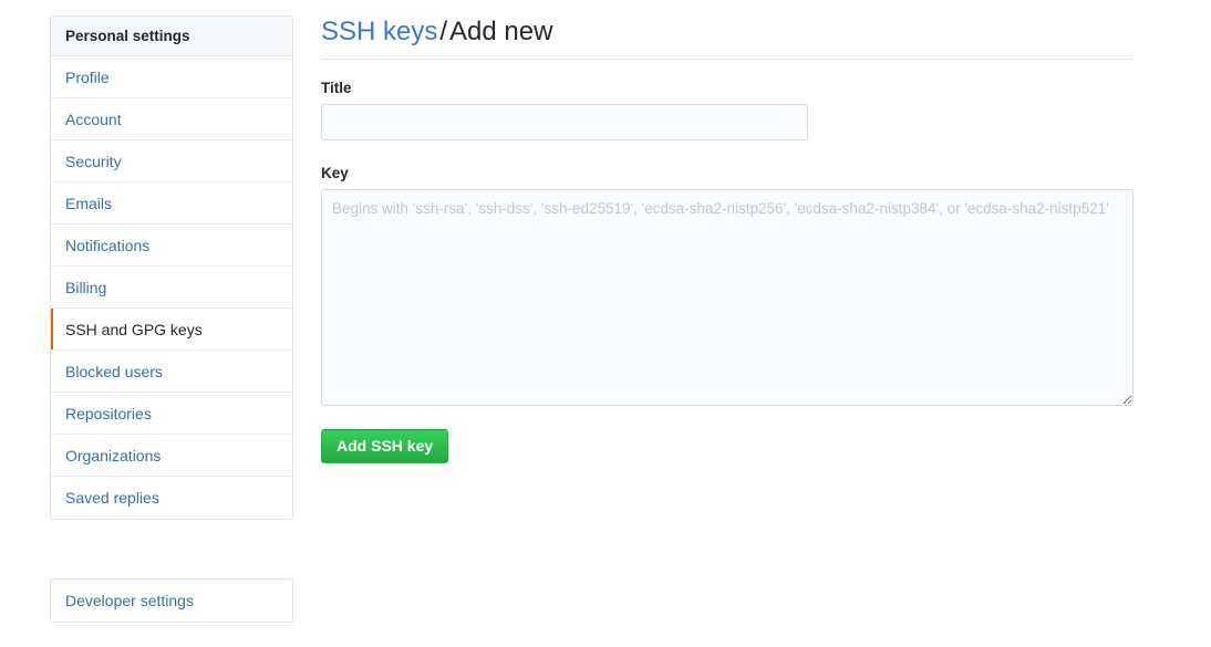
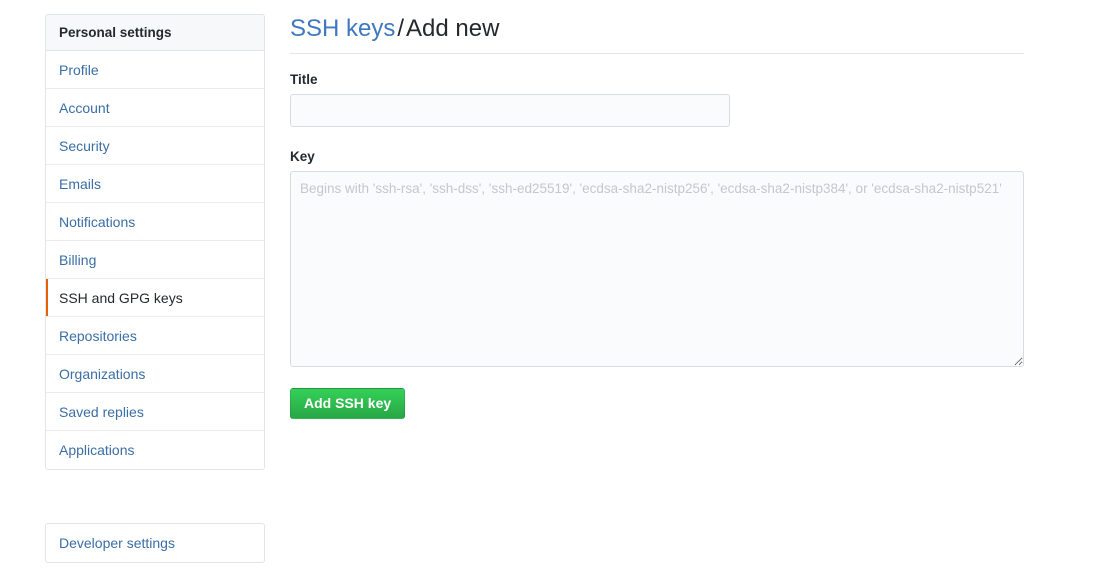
  Personal settings
  Profile
  Account
  Security
  Emails
  Notifications
  Billing
  SSH and GPG keys
- Blocked users
  Repositories
  Organizations
  Saved replies
+ Applications
  Developer settings
  SSH keys/Add new
  Title
  Key
  Begins with 'ssh-rsa', 'ssh-dss', 'ssh-ed25519', 'ecdsa-sha2-nistp256', 'ecdsa-sha2-nistp384', or 'ecdsa-sha2-nistp521'
  Add SSH key
